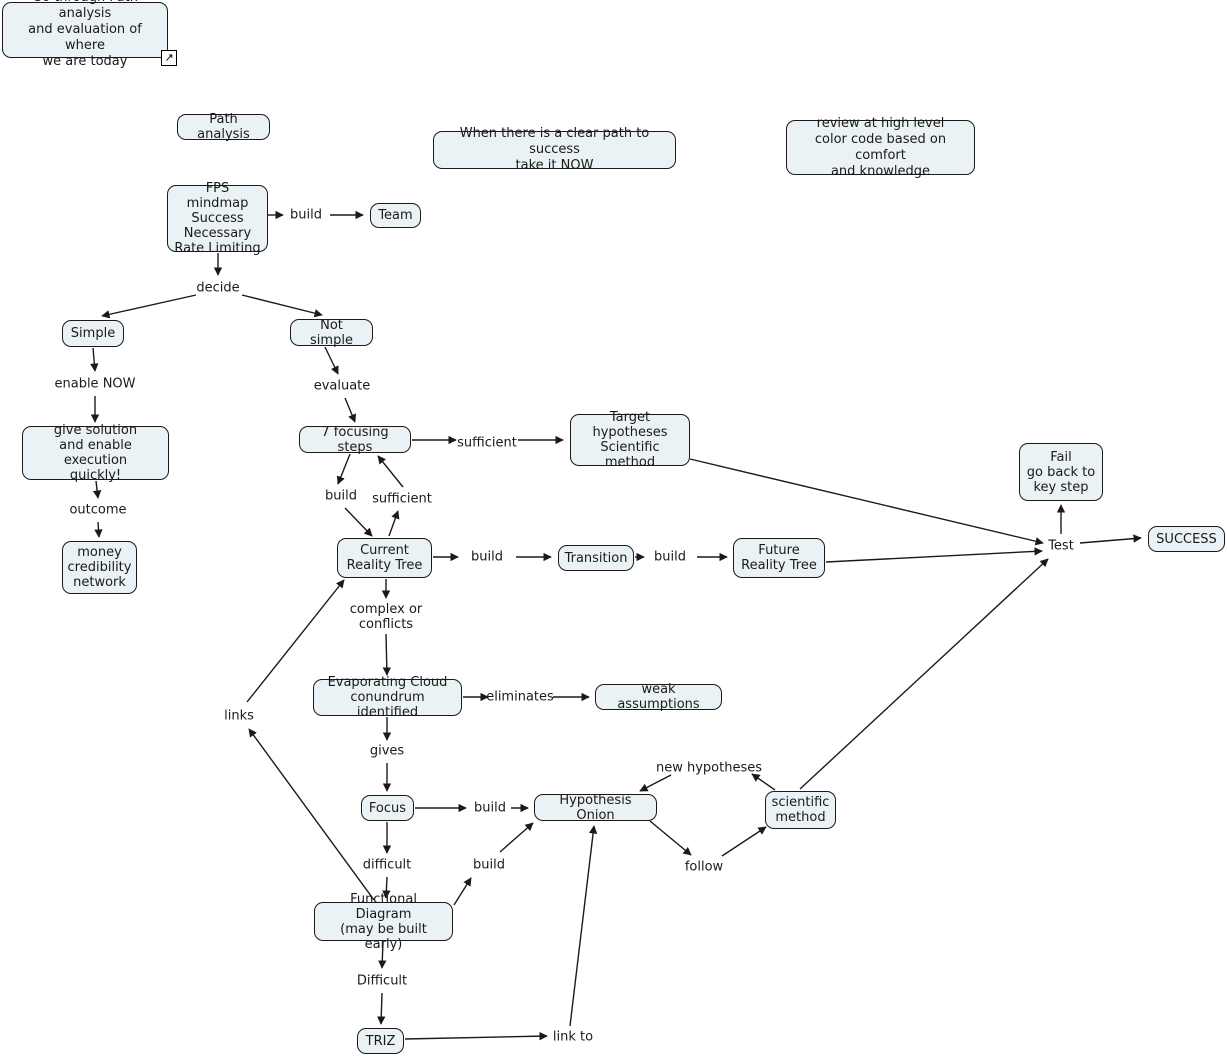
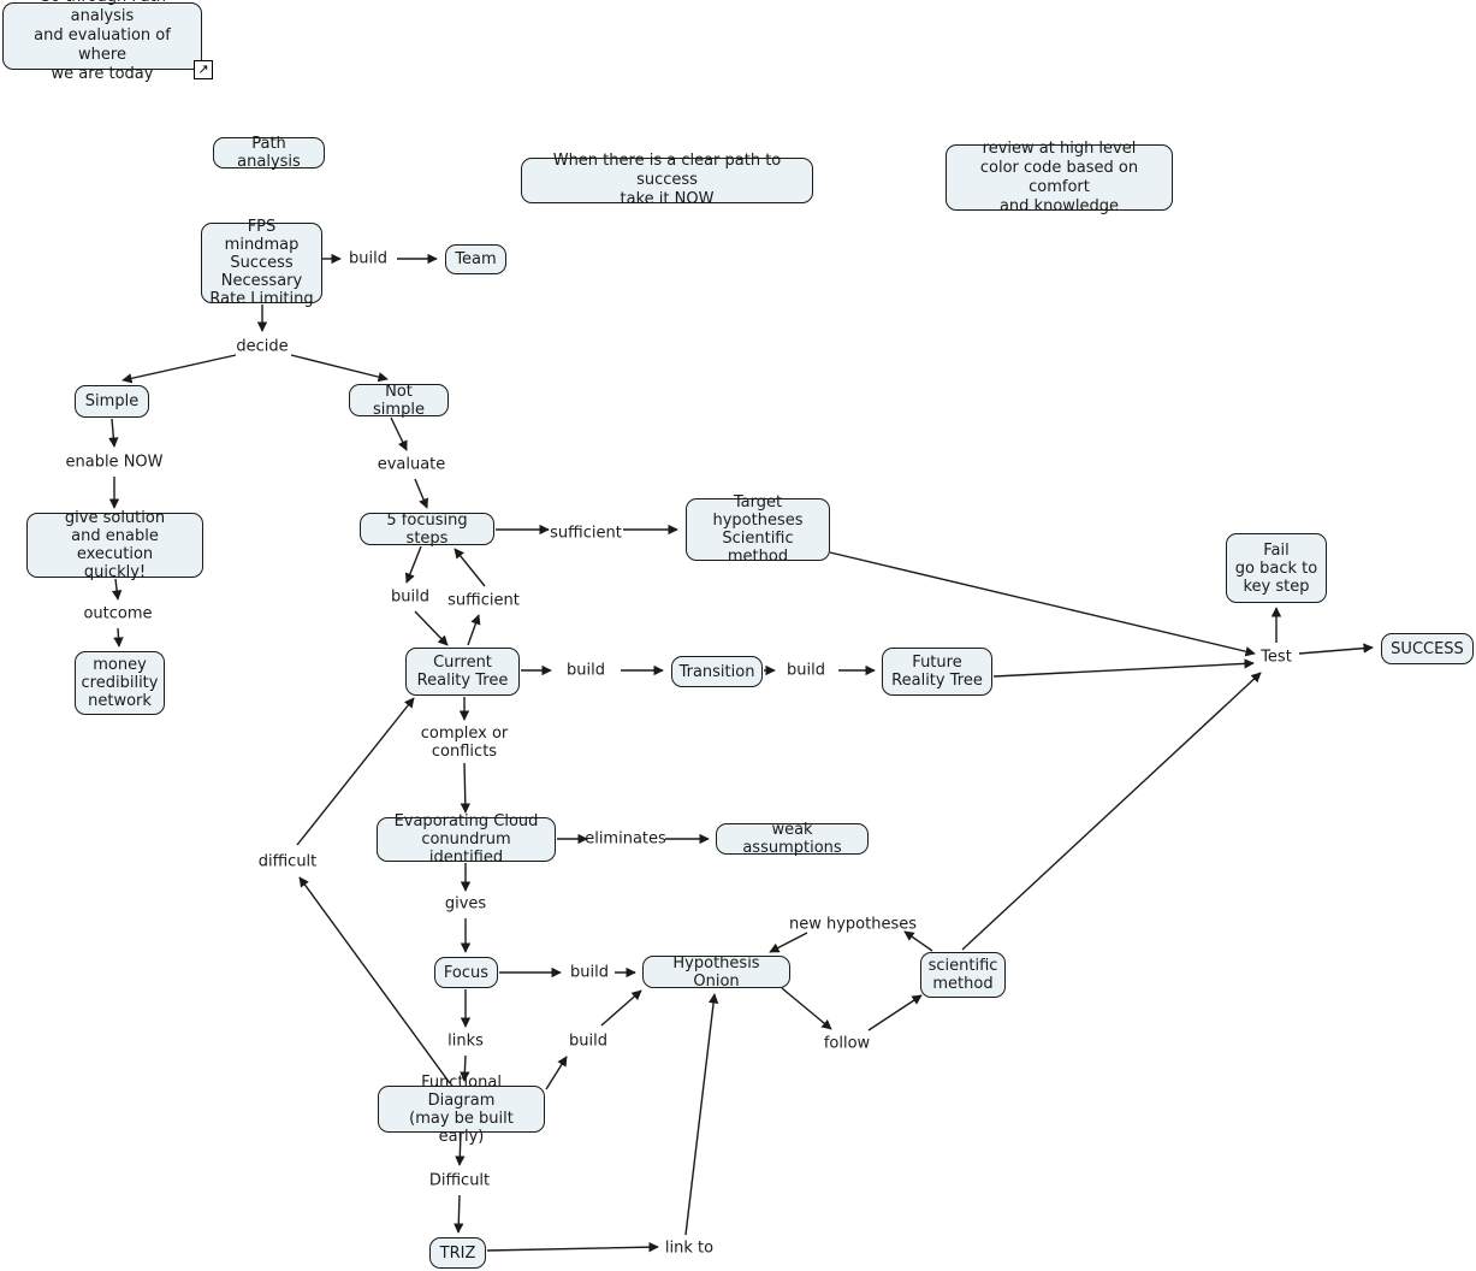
  and evaluation of where
  we are today
  When there is a clear path to success
  take it NOW
  review at high level
  color code based on comfort
  and knowledge
  Path analysis
  FPS mindmap
  Success
  Necessary
  Rate Limiting
  Team
  Simple
  Not simple
  give solution
  and enable execution
  quickly!
  money
  credibility
  network
- 7 focusing steps
+ 5 focusing steps
  Target
  hypotheses
  Scientific method
  Fail
  go back to
  key step
  Current
  Reality Tree
  Transition
  Future
  Reality Tree
  SUCCESS
  Evaporating Cloud
  conundrum identified
  weak assumptions
  Focus
  Hypothesis Onion
  scientific
  method
  Functional Diagram
  (may be built early)
  TRIZ
  build
  decide
  enable NOW
  outcome
  evaluate
  sufficient
  build
  sufficient
  build
  build
  Test
  complex or
  conflicts
  eliminates
  gives
- links
+ difficult
  build
  new hypotheses
  follow
- difficult
+ links
  build
  Difficult
  link to
  ↗
